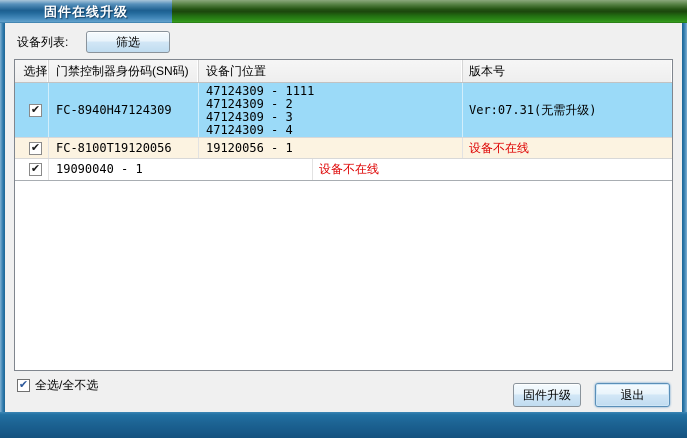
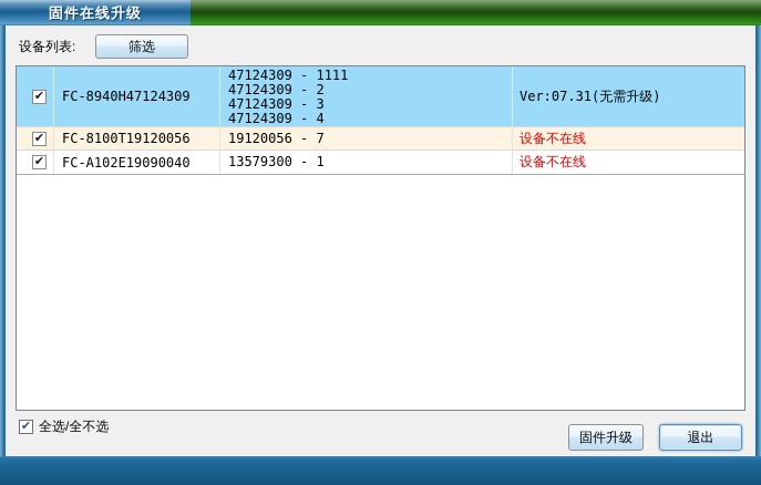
  固件在线升级
  设备列表:
  筛选
- 选择
- 门禁控制器身份码(SN码)
- 设备门位置
- 版本号
  ✔
  FC-8940H47124309
  47124309 - 1111
  47124309 - 2
  47124309 - 3
  47124309 - 4
  Ver:07.31(无需升级)
  ✔
  FC-8100T19120056
- 19120056 - 1
+ 19120056 - 7
  设备不在线
  ✔
+ FC-A102E19090040
- 19090040 - 1
+ 13579300 - 1
  设备不在线
  ✔
  全选/全不选
  固件升级
  退出
